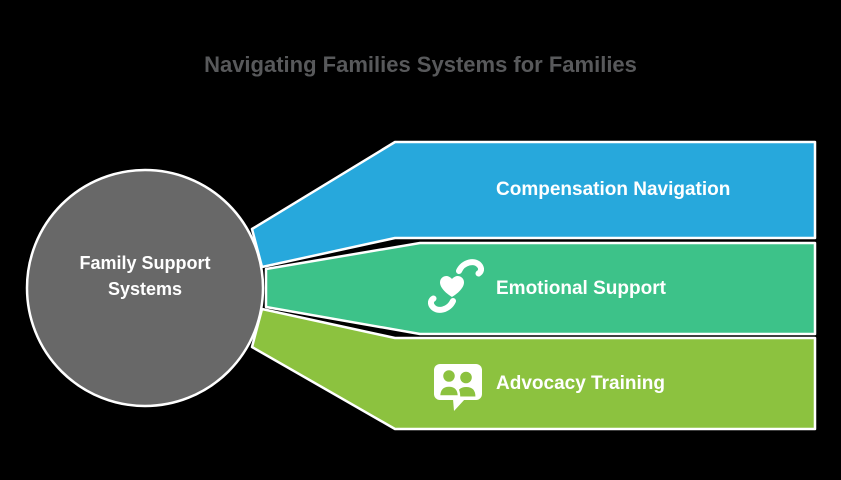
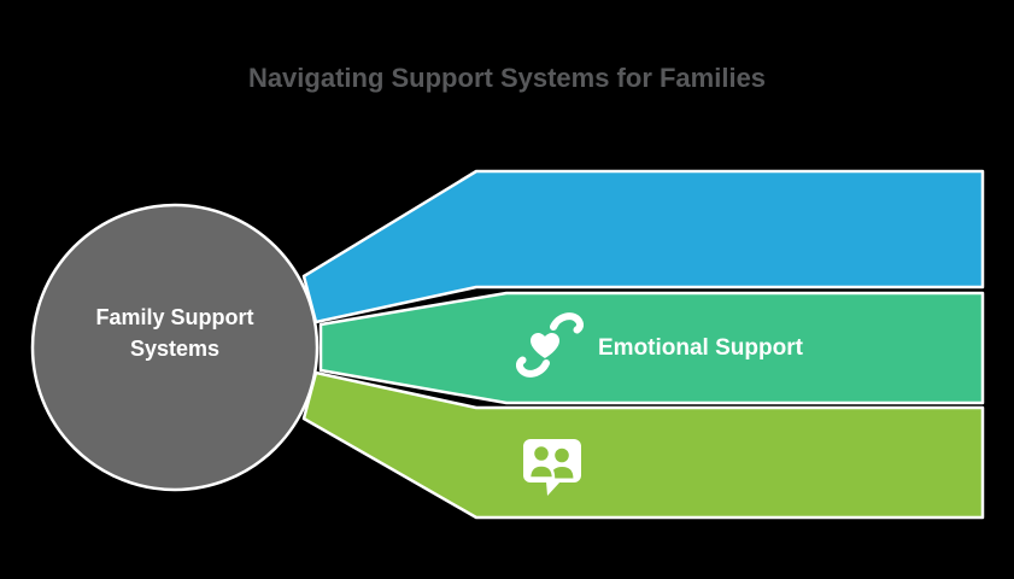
- Navigating Families Systems for Families
+ Navigating Support Systems for Families
  Family Support Systems
- Compensation Navigation
  Emotional Support
- Advocacy Training
